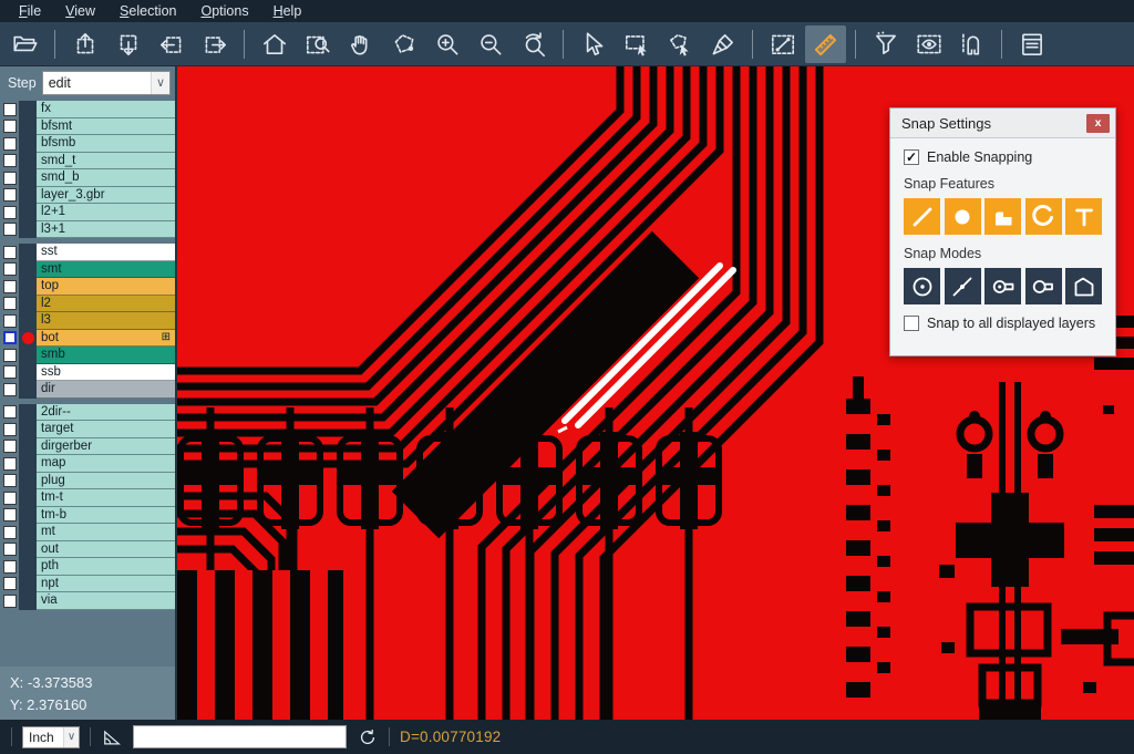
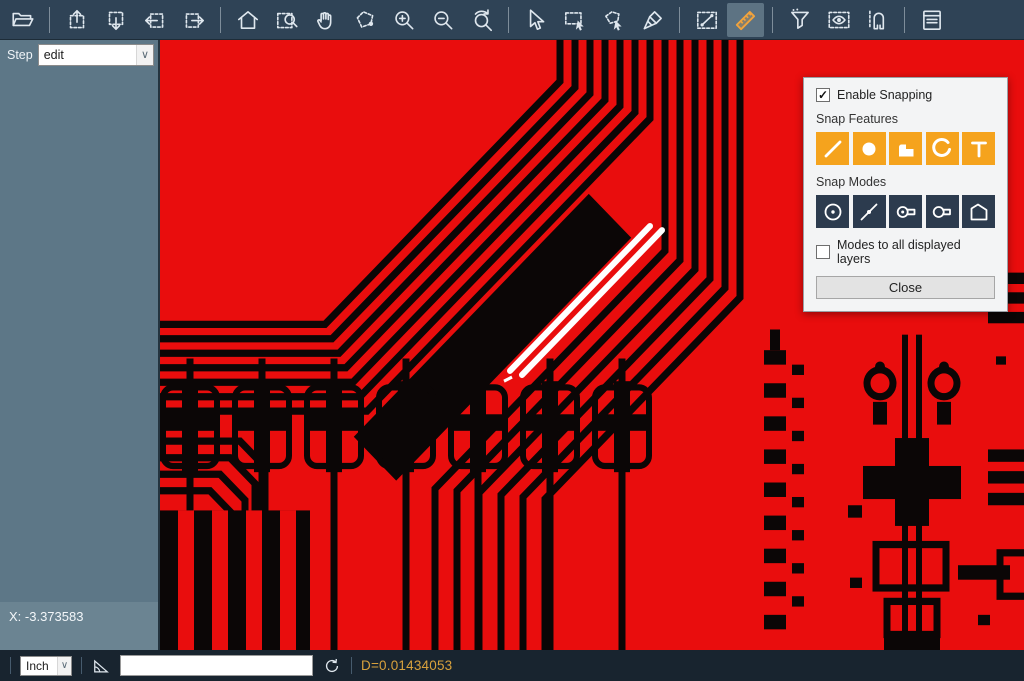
- File
- View
- Selection
- Options
- Help
  Step
  edit
  ∨
- fx
- bfsmt
- bfsmb
- smd_t
- smd_b
- layer_3.gbr
- l2+1
- l3+1
- sst
- smt
- top
- l2
- l3
- bot
- ⊞
- smb
- ssb
- dir
- 2dir--
- target
- dirgerber
- map
- plug
- tm-t
- tm-b
- mt
- out
- pth
- npt
- via
  X: -3.373583
- Y: 2.376160
- Snap Settings
- x
  ✓
  Enable Snapping
  Snap Features
  Snap Modes
- Snap to all displayed layers
+ Modes to all displayed layers
+ Close
  Inch
  ∨
- D=0.00770192
+ D=0.01434053
